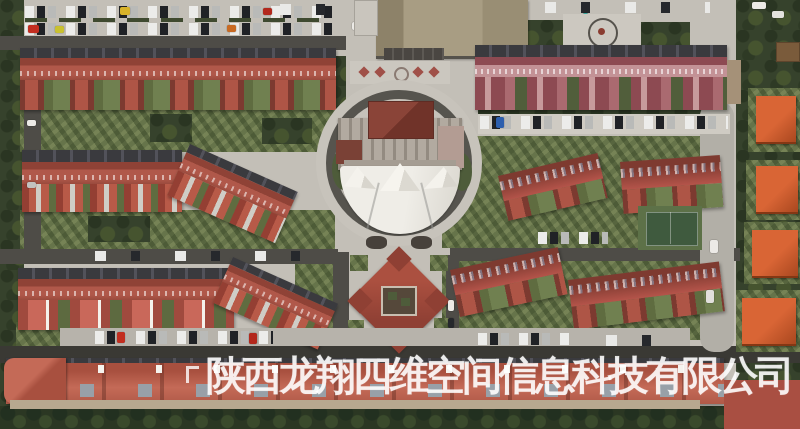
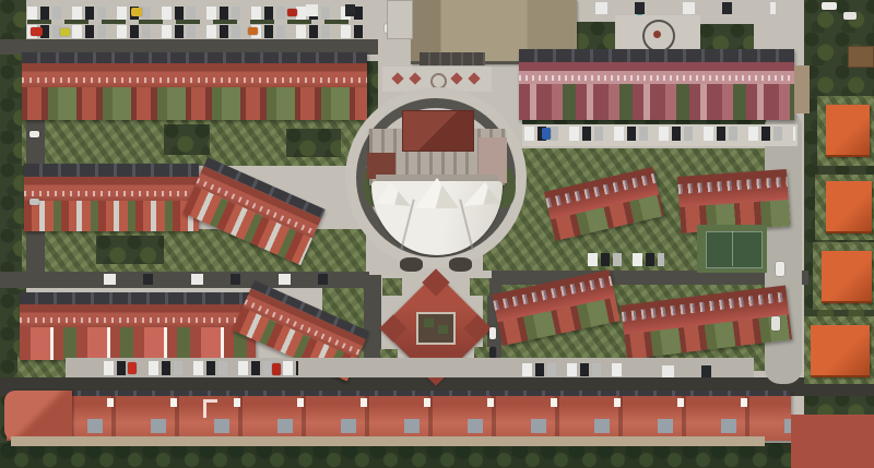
- 陕西龙翔四维空间信息科技有限公司
